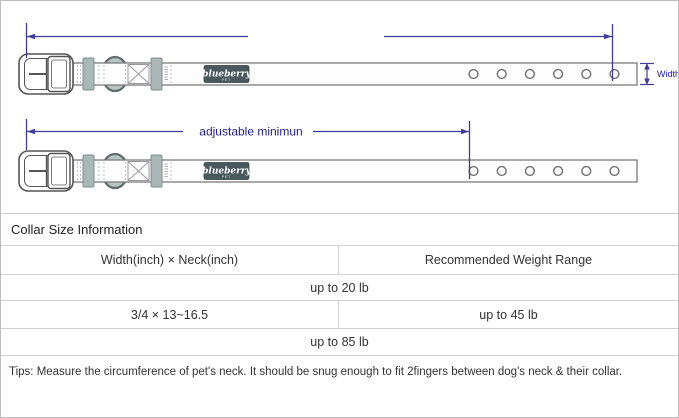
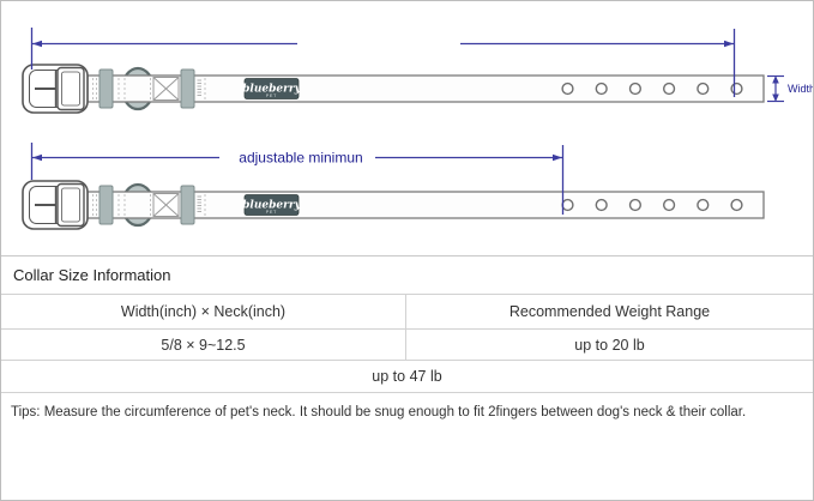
  Width
  adjustable minimun
  Collar Size Information
  Width(inch) × Neck(inch)
  Recommended Weight Range
+ 5/8 × 9~12.5
  up to 20 lb
- 3/4 × 13~16.5
- up to 45 lb
- up to 85 lb
+ up to 47 lb
  Tips: Measure the circumference of pet's neck. It should be snug enough to fit 2fingers between dog's neck & their collar.
